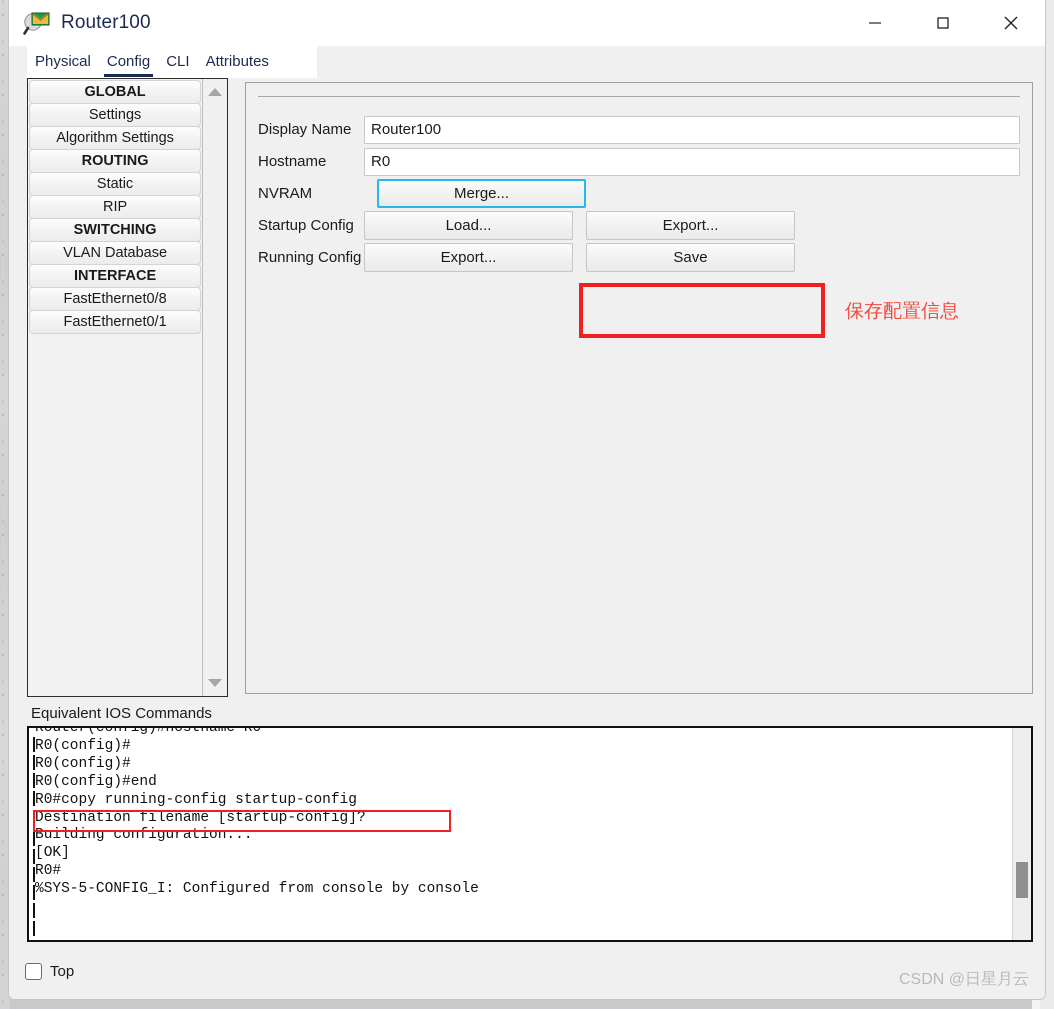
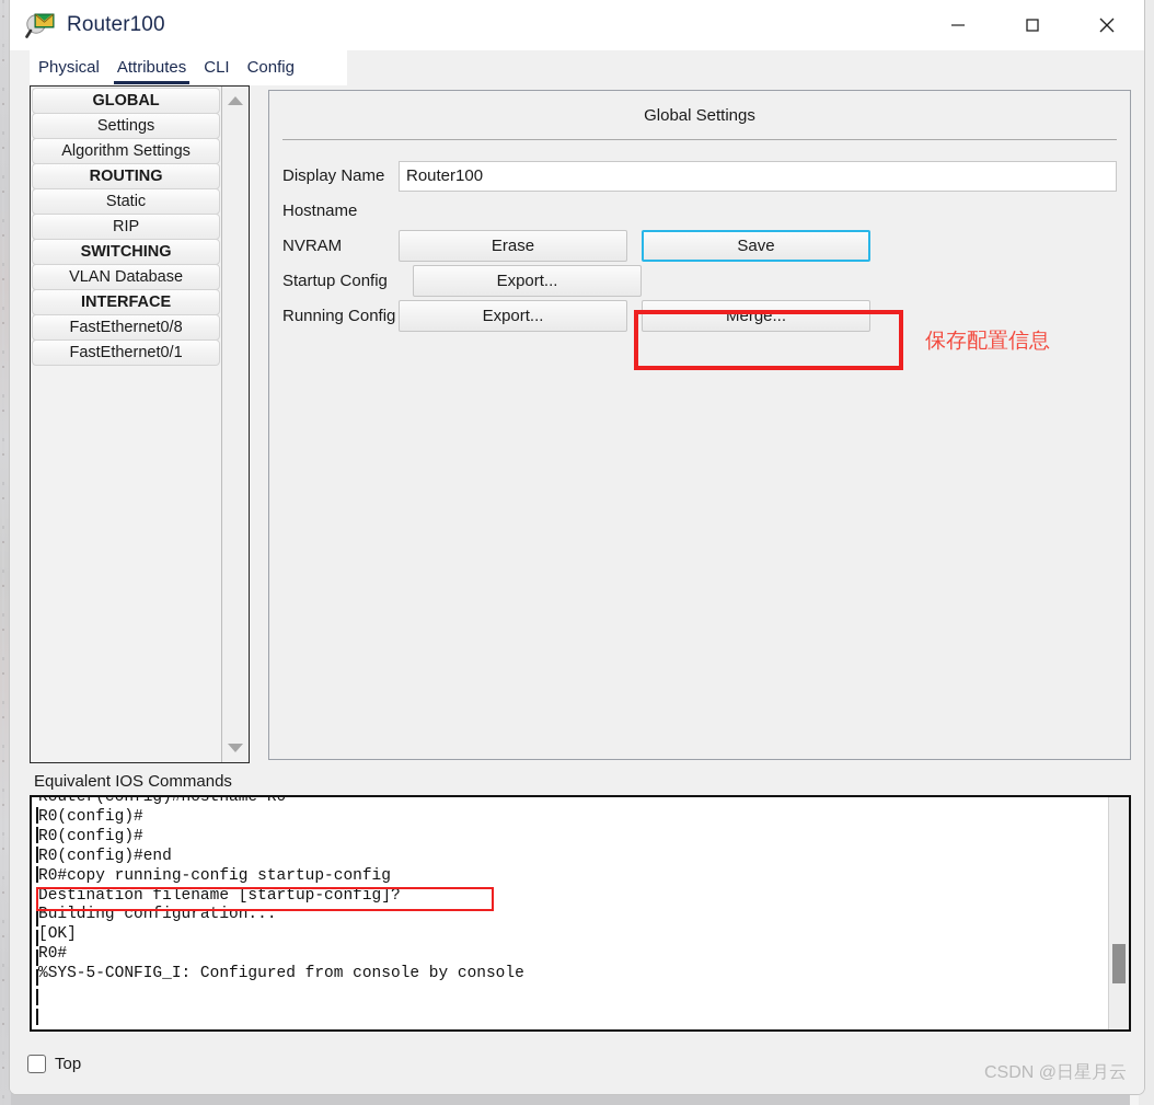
  Router100
  Physical
- Config
+ Attributes
  CLI
- Attributes
+ Config
  GLOBAL
  Settings
  Algorithm Settings
  ROUTING
  Static
  RIP
  SWITCHING
  VLAN Database
  INTERFACE
  FastEthernet0/8
  FastEthernet0/1
+ Global Settings
  Display Name
  Router100
  Hostname
- R0
  NVRAM
+ Erase
- Merge...
+ Save
  Startup Config
- Load...
  Export...
  Running Config
  Export...
- Save
+ Merge...
  保存配置信息
  Equivalent IOS Commands
  Router(config)#hostname R0
  R0(config)#
  R0(config)#
  R0(config)#end
  R0#copy running-config startup-config
  Destination filename [startup-config]?
  Building configuration...
  [OK]
  R0#
  %SYS-5-CONFIG_I: Configured from console by console
  Top
  CSDN @日星月云
